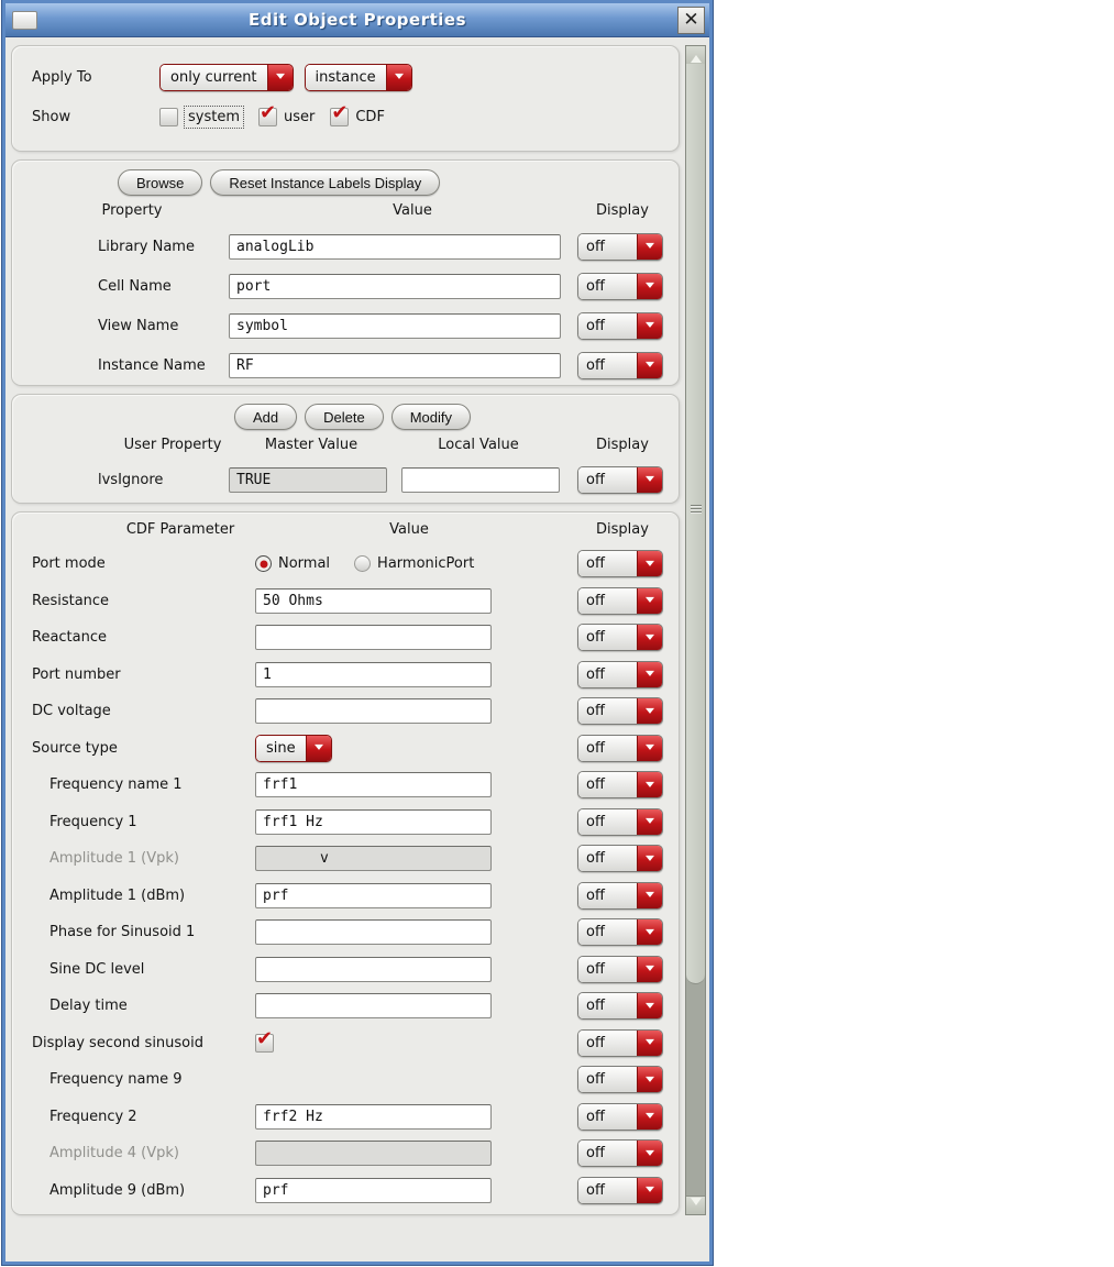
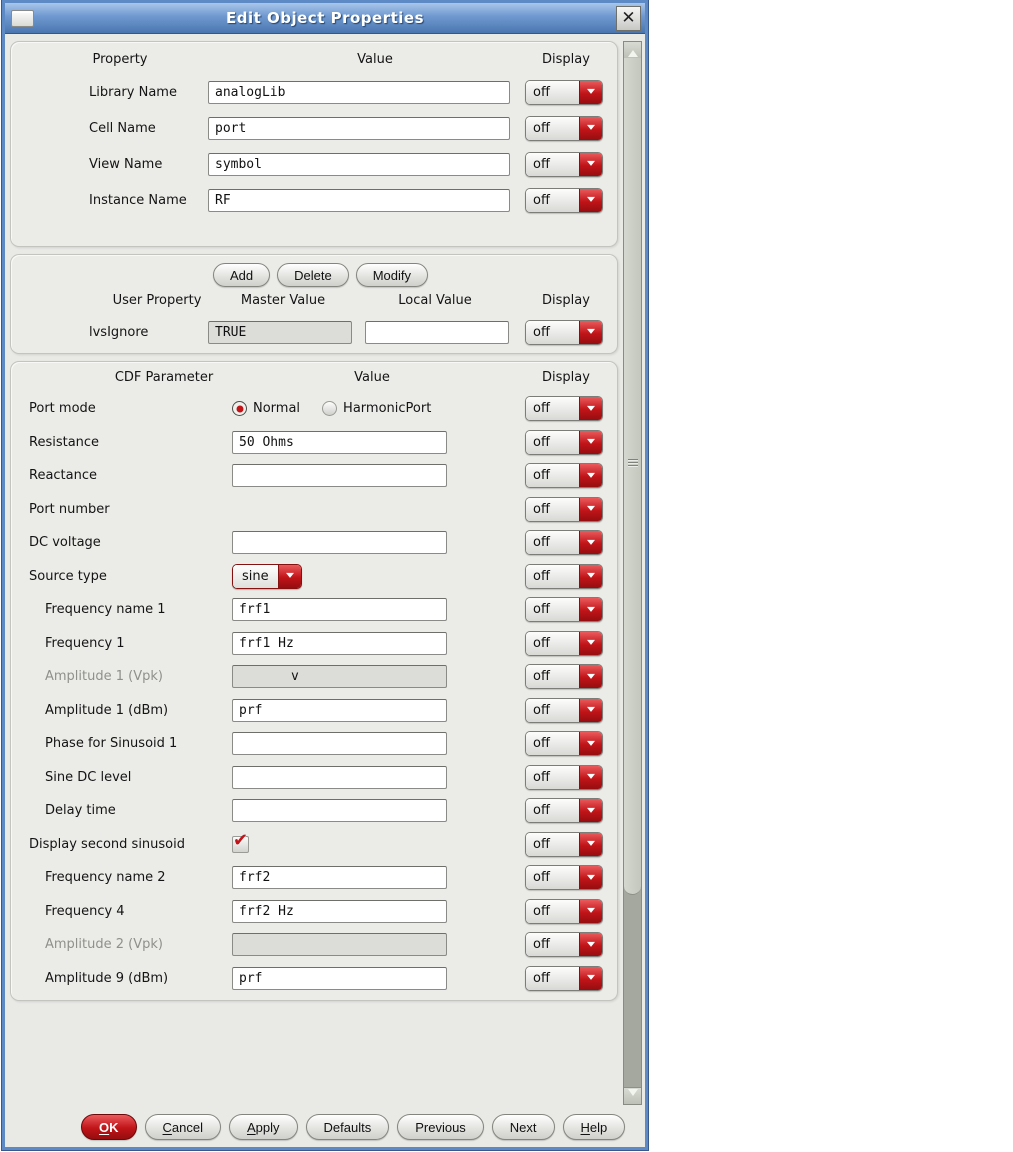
  Edit Object Properties
  ✕
- Apply To
- only current
- instance
- Show
- system
- user
- CDF
- Browse
- Reset Instance Labels Display
  Property
  Value
  Display
  Library Name
  analogLib
  off
  Cell Name
  port
  off
  View Name
  symbol
  off
  Instance Name
  RF
  off
  Add
  Delete
  Modify
  User Property
  Master Value
  Local Value
  Display
  lvsIgnore
  TRUE
  off
  CDF Parameter
  Value
  Display
  Port mode
  Normal
  HarmonicPort
  off
  Resistance
  50 Ohms
  off
  Reactance
  off
  Port number
- 1
  off
  DC voltage
  off
  Source type
  sine
  off
  Frequency name 1
  frf1
  off
  Frequency 1
  frf1 Hz
  off
  Amplitude 1 (Vpk)
  v
  off
  Amplitude 1 (dBm)
  prf
  off
  Phase for Sinusoid 1
  off
  Sine DC level
  off
  Delay time
  off
  Display second sinusoid
  off
- Frequency name 9
+ Frequency name 2
+ frf2
  off
- Frequency 2
+ Frequency 4
  frf2 Hz
  off
- Amplitude 4 (Vpk)
+ Amplitude 2 (Vpk)
  off
  Amplitude 9 (dBm)
  prf
  off
+ O
+ K
+ C
+ ancel
+ A
+ pply
+ Defaults
+ Previous
+ Next
+ H
+ elp
